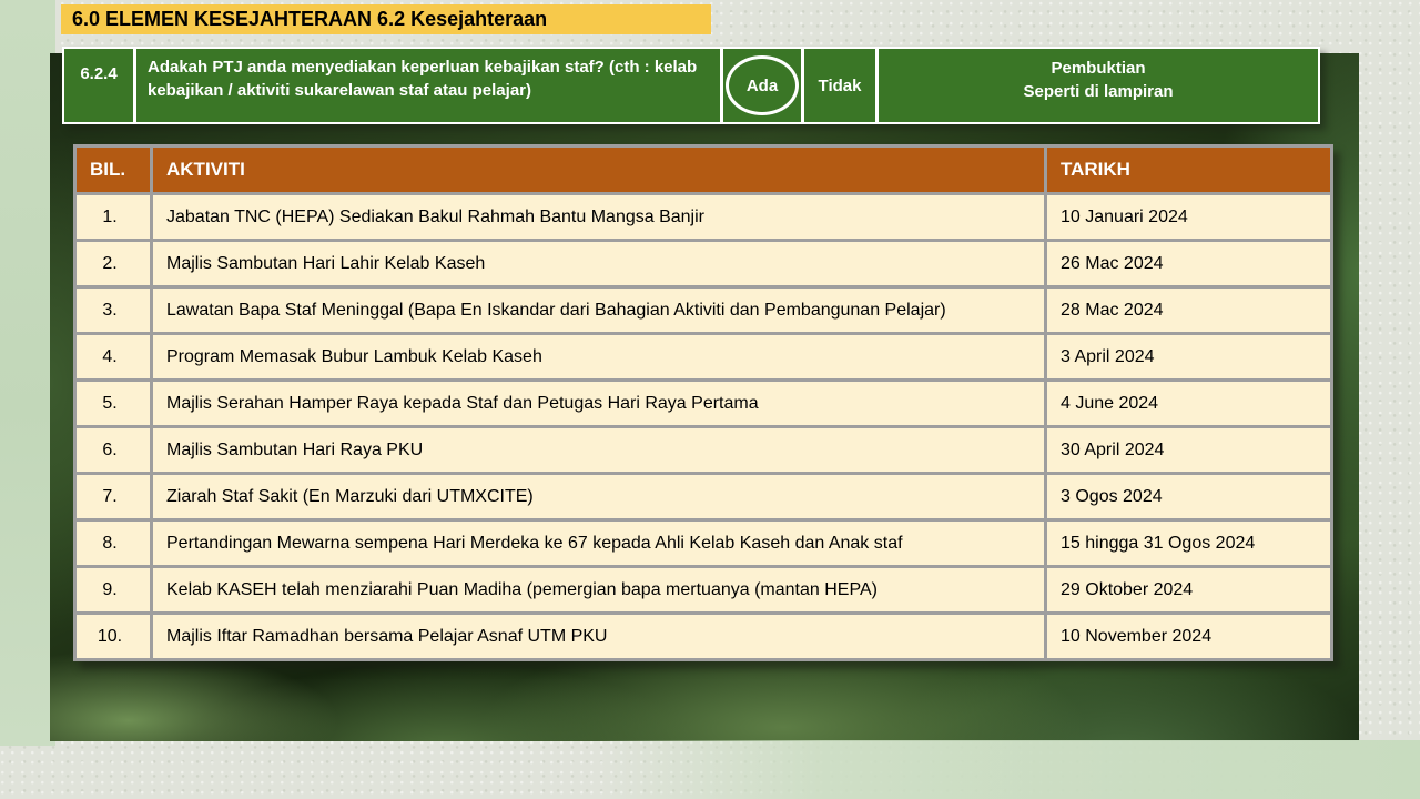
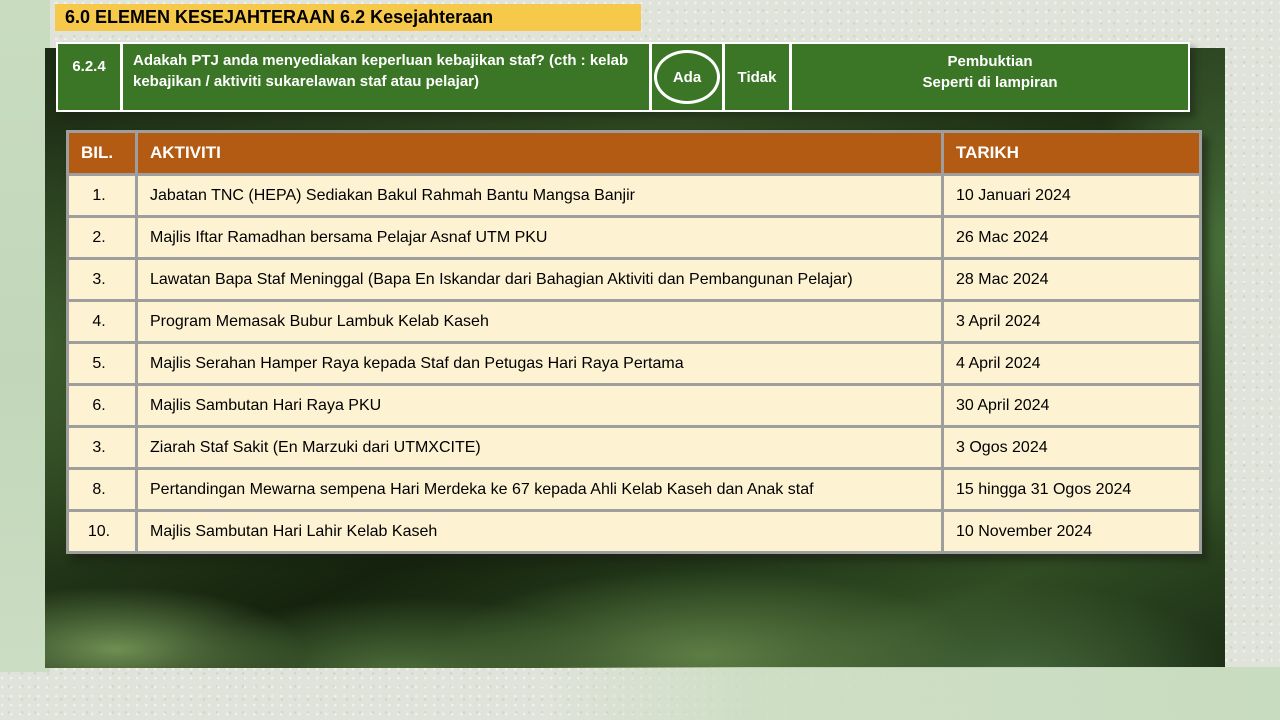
  6.0 ELEMEN KESEJAHTERAAN 6.2 Kesejahteraan
  6.2.4
  Adakah PTJ anda menyediakan keperluan kebajikan staf? (cth : kelab kebajikan / aktiviti sukarelawan staf atau pelajar)
  Ada
  Tidak
  Pembuktian
  Seperti di lampiran
  BIL.	AKTIVITI	TARIKH
  1.	Jabatan TNC (HEPA) Sediakan Bakul Rahmah Bantu Mangsa Banjir	10 Januari 2024
- 2.	Majlis Sambutan Hari Lahir Kelab Kaseh	26 Mac 2024
+ 2.	Majlis Iftar Ramadhan bersama Pelajar Asnaf UTM PKU	26 Mac 2024
  3.	Lawatan Bapa Staf Meninggal (Bapa En Iskandar dari Bahagian Aktiviti dan Pembangunan Pelajar)	28 Mac 2024
  4.	Program Memasak Bubur Lambuk Kelab Kaseh	3 April 2024
- 5.	Majlis Serahan Hamper Raya kepada Staf dan Petugas Hari Raya Pertama	4 June 2024
+ 5.	Majlis Serahan Hamper Raya kepada Staf dan Petugas Hari Raya Pertama	4 April 2024
  6.	Majlis Sambutan Hari Raya PKU	30 April 2024
- 7.	Ziarah Staf Sakit (En Marzuki dari UTMXCITE)	3 Ogos 2024
+ 3.	Ziarah Staf Sakit (En Marzuki dari UTMXCITE)	3 Ogos 2024
  8.	Pertandingan Mewarna sempena Hari Merdeka ke 67 kepada Ahli Kelab Kaseh dan Anak staf	15 hingga 31 Ogos 2024
- 9.	Kelab KASEH telah menziarahi Puan Madiha (pemergian bapa mertuanya (mantan HEPA)	29 Oktober 2024
- 10.	Majlis Iftar Ramadhan bersama Pelajar Asnaf UTM PKU	10 November 2024
+ 10.	Majlis Sambutan Hari Lahir Kelab Kaseh	10 November 2024
